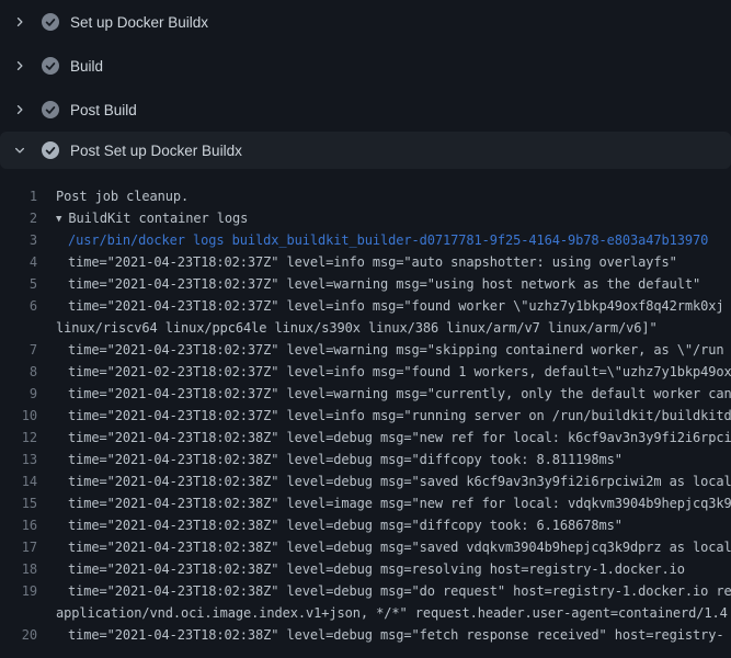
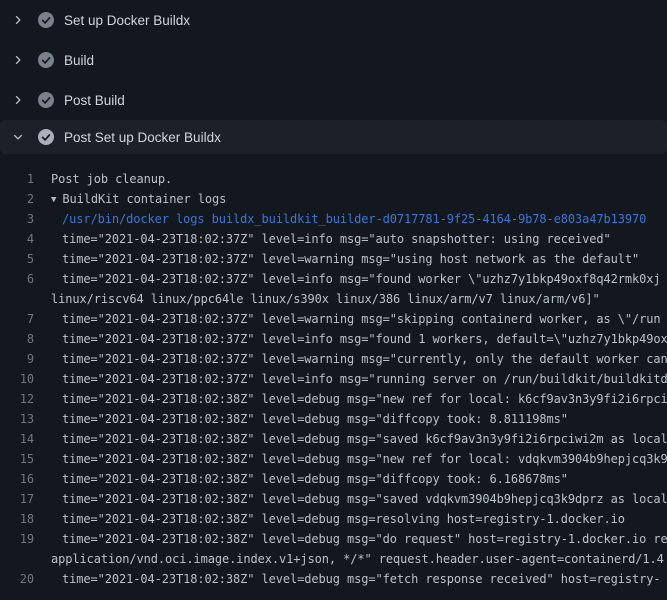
  Set up Docker Buildx
  Build
  Post Build
  Post Set up Docker Buildx
  1
  Post job cleanup.
  2
  ▼ BuildKit container logs
  3
  /usr/bin/docker logs buildx_buildkit_builder-d0717781-9f25-4164-9b78-e803a47b13970
  4
- time="2021-04-23T18:02:37Z" level=info msg="auto snapshotter: using overlayfs"
+ time="2021-04-23T18:02:37Z" level=info msg="auto snapshotter: using received"
  5
  time="2021-04-23T18:02:37Z" level=warning msg="using host network as the default"
  6
  time="2021-04-23T18:02:37Z" level=info msg="found worker \"uzhz7y1bkp49oxf8q42rmk0xj
  linux/riscv64 linux/ppc64le linux/s390x linux/386 linux/arm/v7 linux/arm/v6]"
  7
  time="2021-04-23T18:02:37Z" level=warning msg="skipping containerd worker, as \"/run
  8
- time="2021-02-23T18:02:37Z" level=info msg="found 1 workers, default=\"uzhz7y1bkp49ox
+ time="2021-04-23T18:02:37Z" level=info msg="found 1 workers, default=\"uzhz7y1bkp49ox
  9
  time="2021-04-23T18:02:37Z" level=warning msg="currently, only the default worker can
  10
  time="2021-04-23T18:02:37Z" level=info msg="running server on /run/buildkit/buildkitd
  12
  time="2021-04-23T18:02:38Z" level=debug msg="new ref for local: k6cf9av3n3y9fi2i6rpci
  13
  time="2021-04-23T18:02:38Z" level=debug msg="diffcopy took: 8.811198ms"
  14
  time="2021-04-23T18:02:38Z" level=debug msg="saved k6cf9av3n3y9fi2i6rpciwi2m as local
  15
- time="2021-04-23T18:02:38Z" level=image msg="new ref for local: vdqkvm3904b9hepjcq3k9
+ time="2021-04-23T18:02:38Z" level=debug msg="new ref for local: vdqkvm3904b9hepjcq3k9
  16
  time="2021-04-23T18:02:38Z" level=debug msg="diffcopy took: 6.168678ms"
  17
  time="2021-04-23T18:02:38Z" level=debug msg="saved vdqkvm3904b9hepjcq3k9dprz as local
  18
  time="2021-04-23T18:02:38Z" level=debug msg=resolving host=registry-1.docker.io
  19
  time="2021-04-23T18:02:38Z" level=debug msg="do request" host=registry-1.docker.io re
  application/vnd.oci.image.index.v1+json, */*" request.header.user-agent=containerd/1.4
  20
  time="2021-04-23T18:02:38Z" level=debug msg="fetch response received" host=registry-
